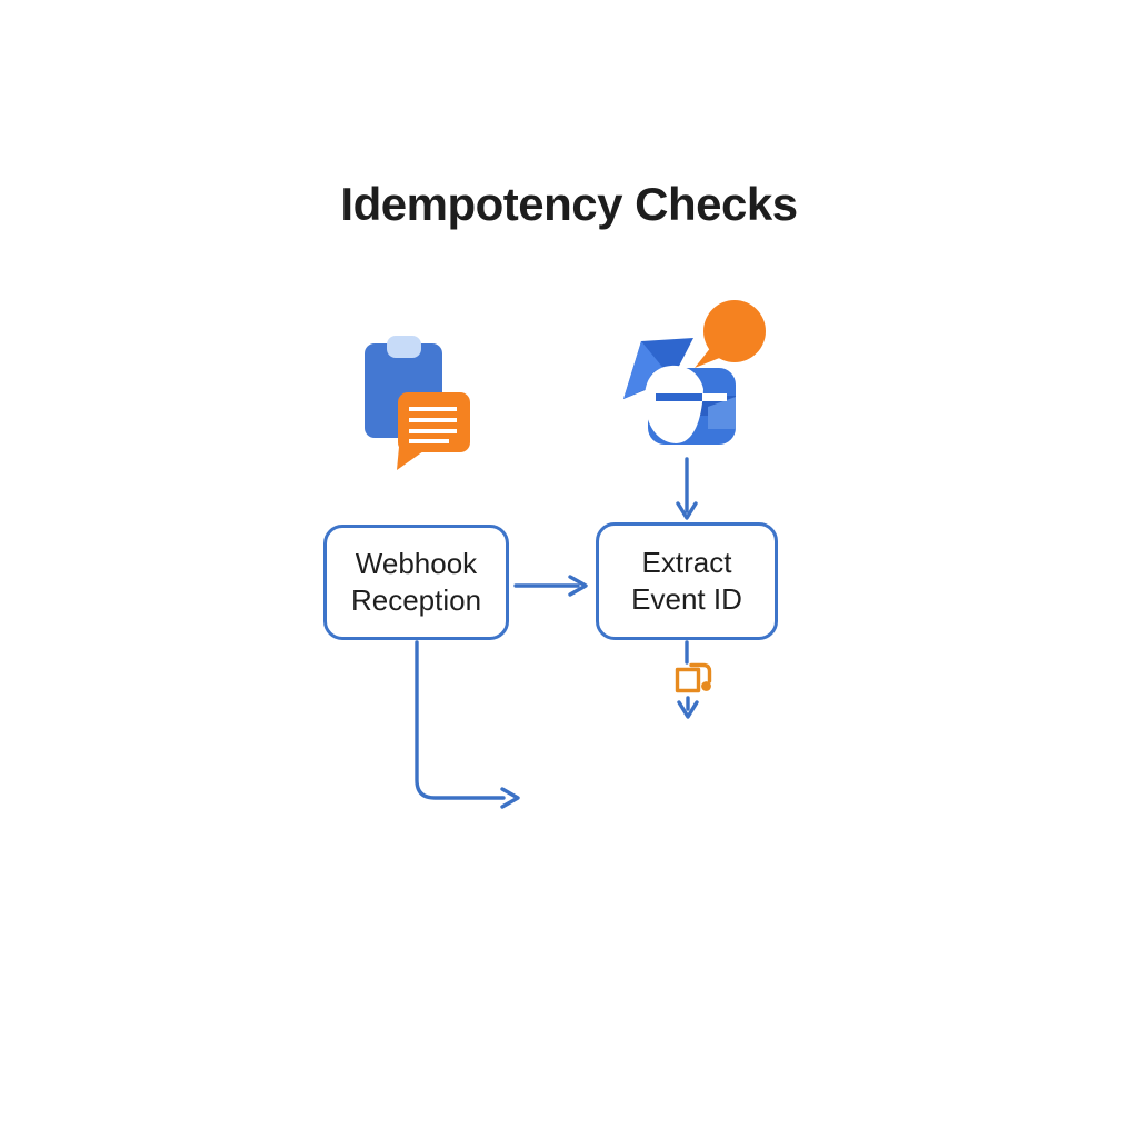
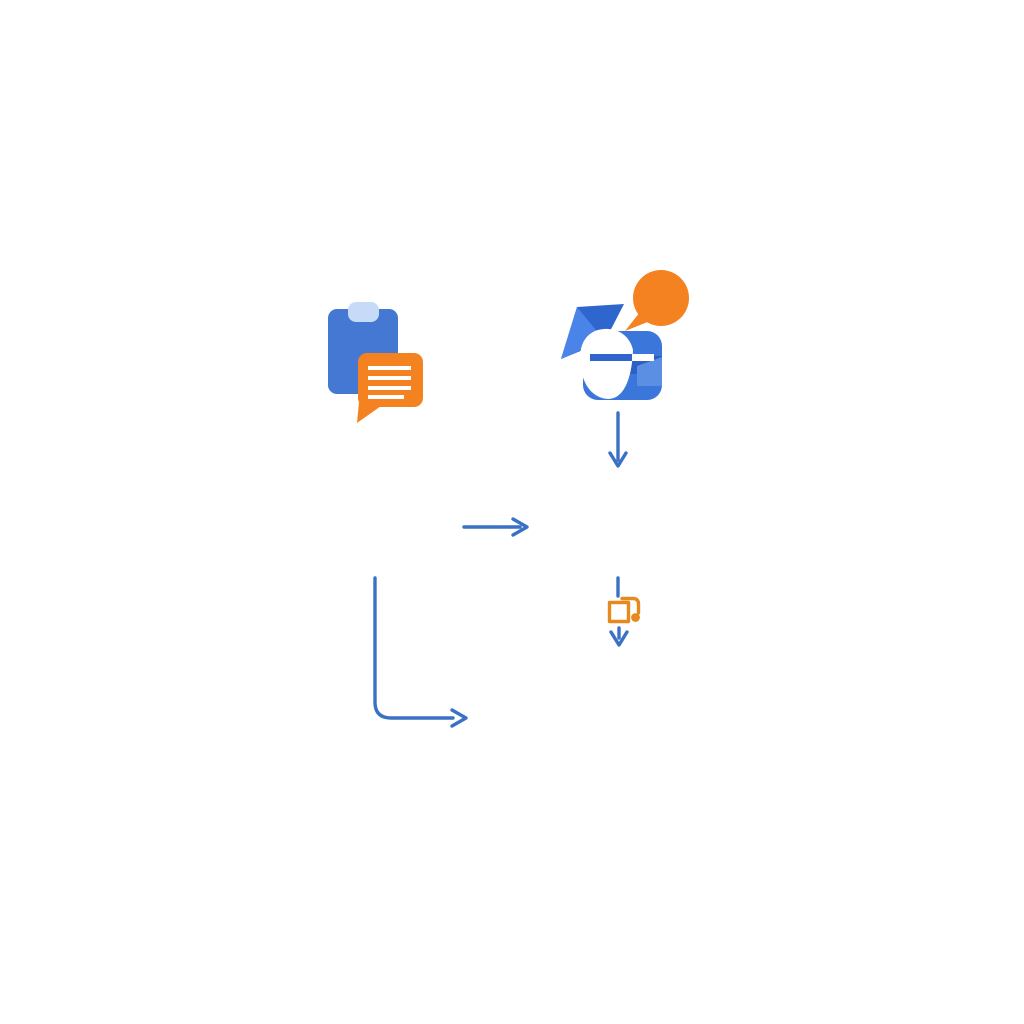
- Idempotency Checks
- Webhook
- Reception
- Extract
- Event ID
